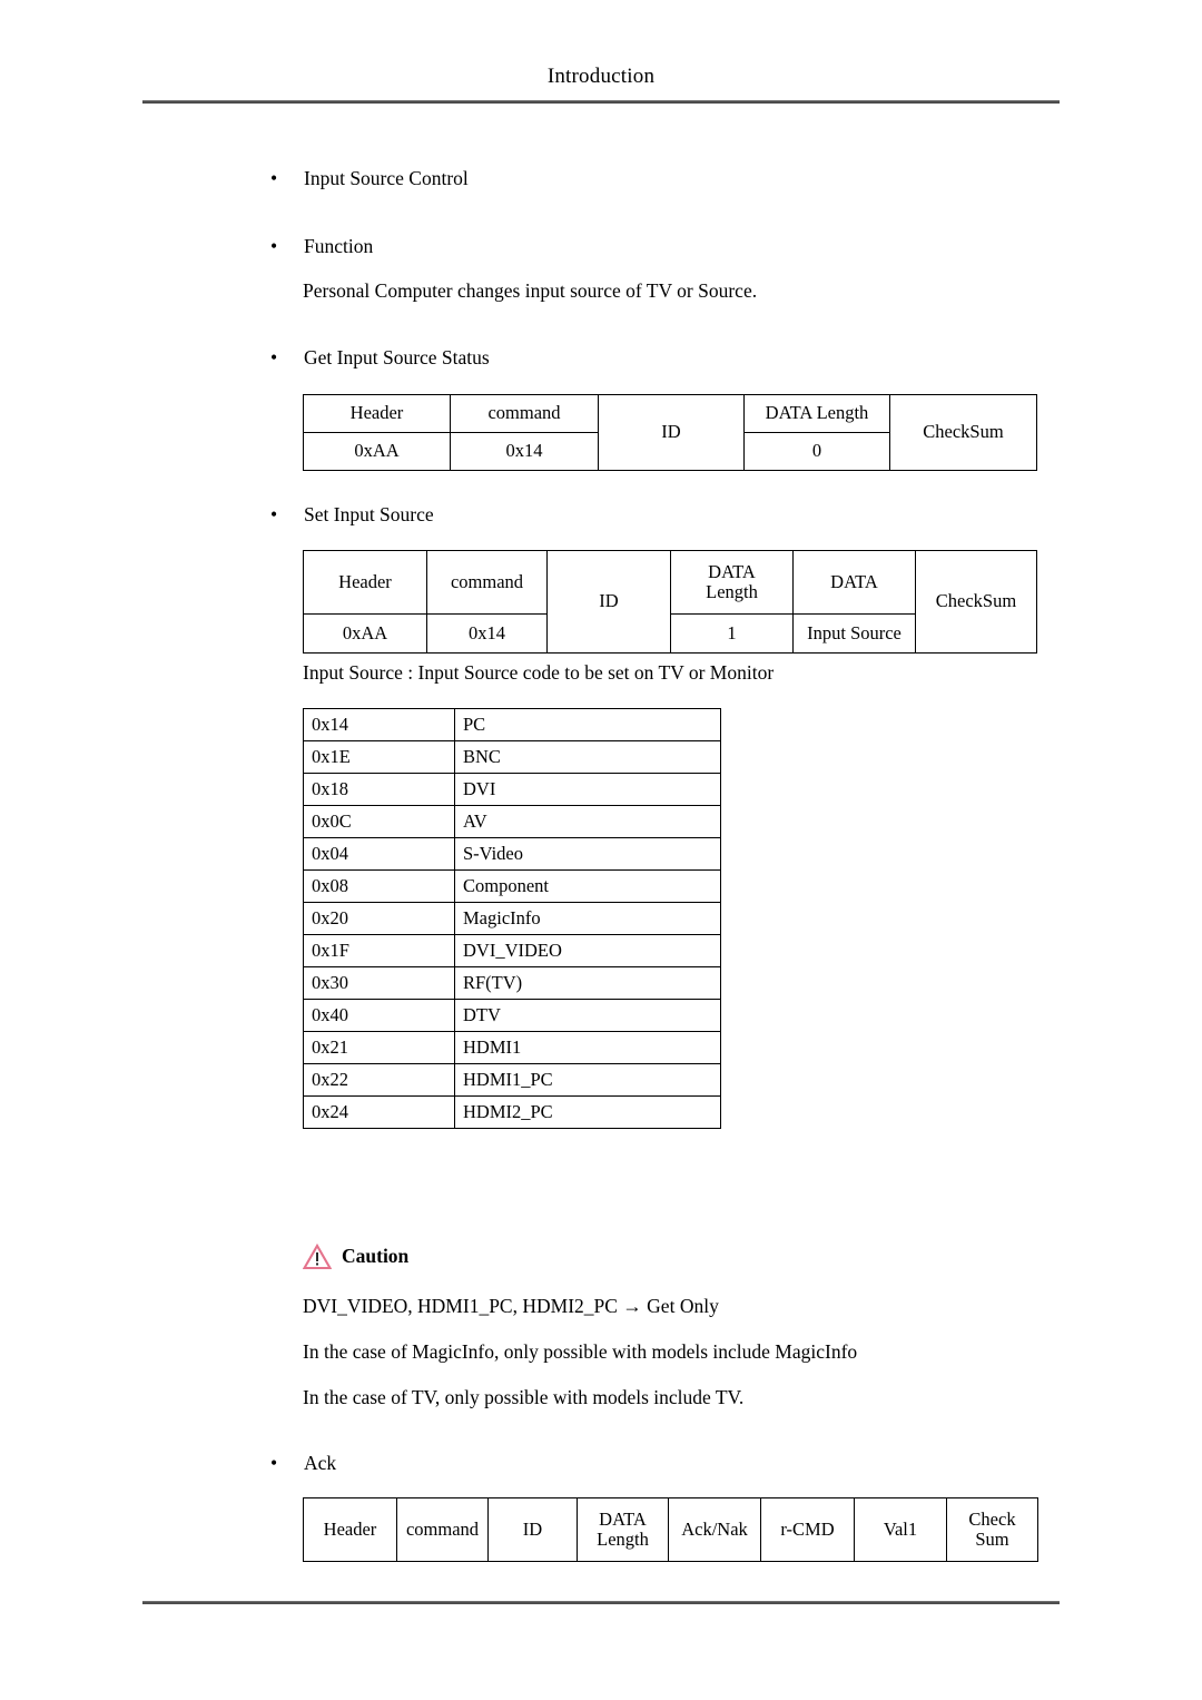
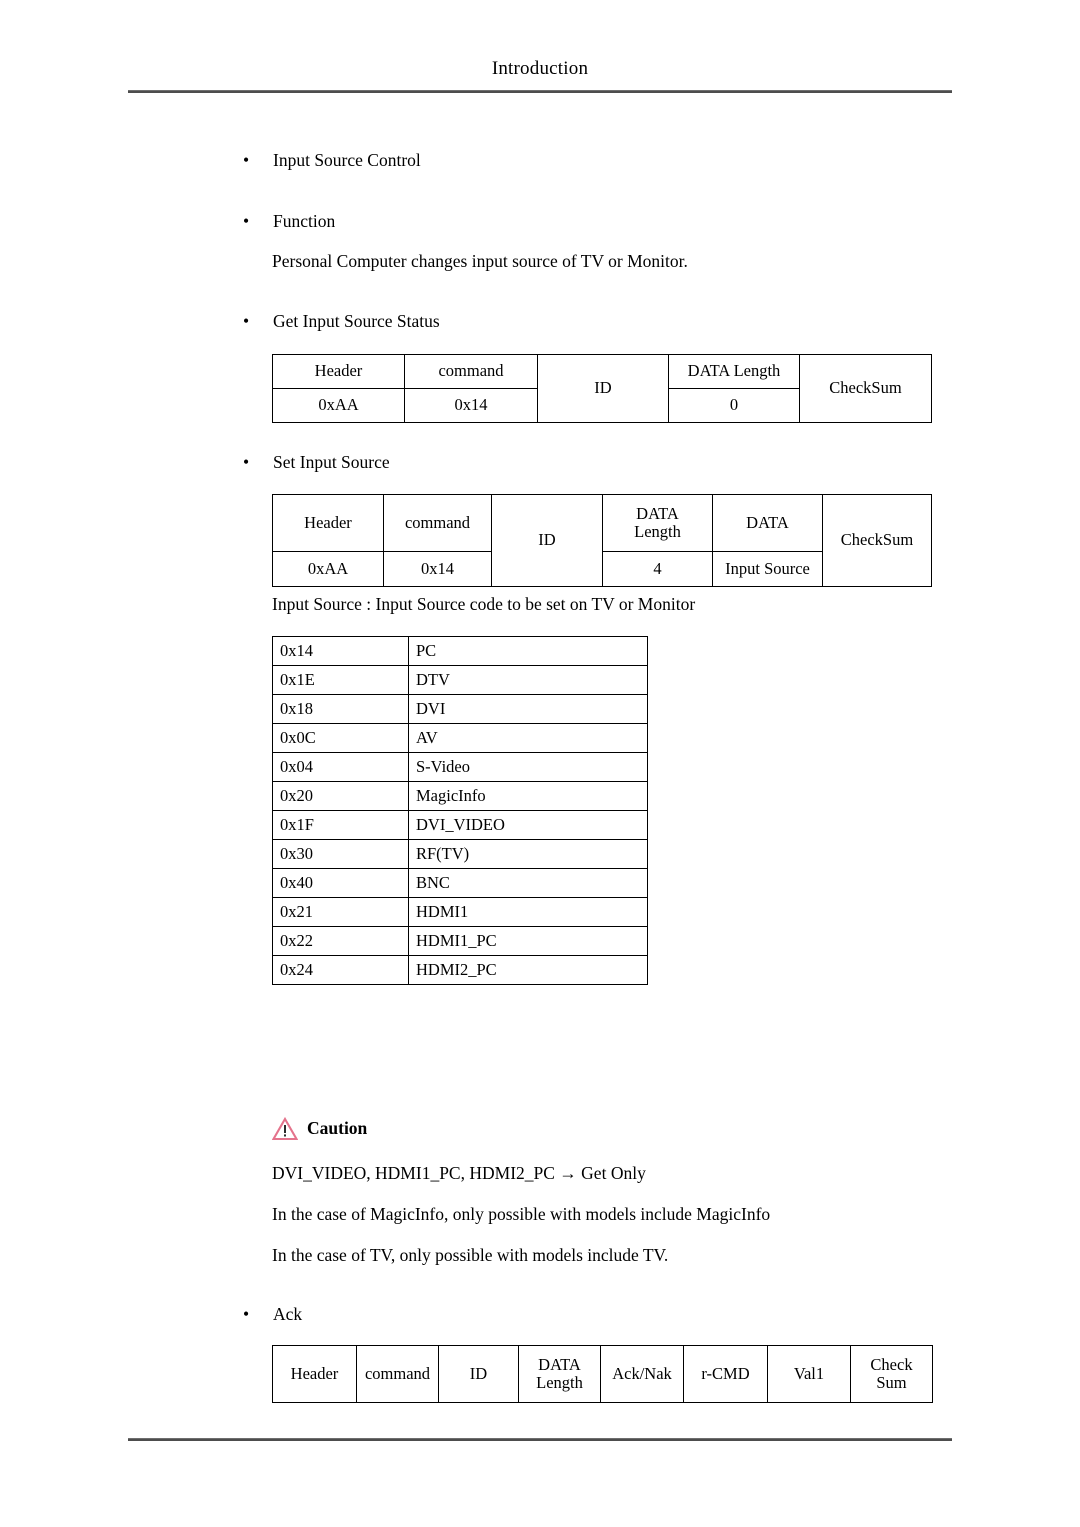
  Introduction
  •
  Input Source Control
  •
  Function
- Personal Computer changes input source of TV or Source.
+ Personal Computer changes input source of TV or Monitor.
  •
  Get Input Source Status
  Header	command	ID	DATA Length	CheckSum
  0xAA	0x14	0
  •
  Set Input Source
  Header	command	ID	DATA Length	DATA	CheckSum
- 0xAA	0x14	1	Input Source
+ 0xAA	0x14	4	Input Source
  Input Source : Input Source code to be set on TV or Monitor
  0x14	PC
- 0x1E	BNC
+ 0x1E	DTV
  0x18	DVI
  0x0C	AV
  0x04	S-Video
- 0x08	Component
  0x20	MagicInfo
  0x1F	DVI_VIDEO
  0x30	RF(TV)
- 0x40	DTV
+ 0x40	BNC
  0x21	HDMI1
  0x22	HDMI1_PC
  0x24	HDMI2_PC
  Caution
  DVI_VIDEO, HDMI1_PC, HDMI2_PC → Get Only
  In the case of MagicInfo, only possible with models include MagicInfo
  In the case of TV, only possible with models include TV.
  •
  Ack
  Header	command	ID	DATA Length	Ack/Nak	r-CMD	Val1	Check Sum
